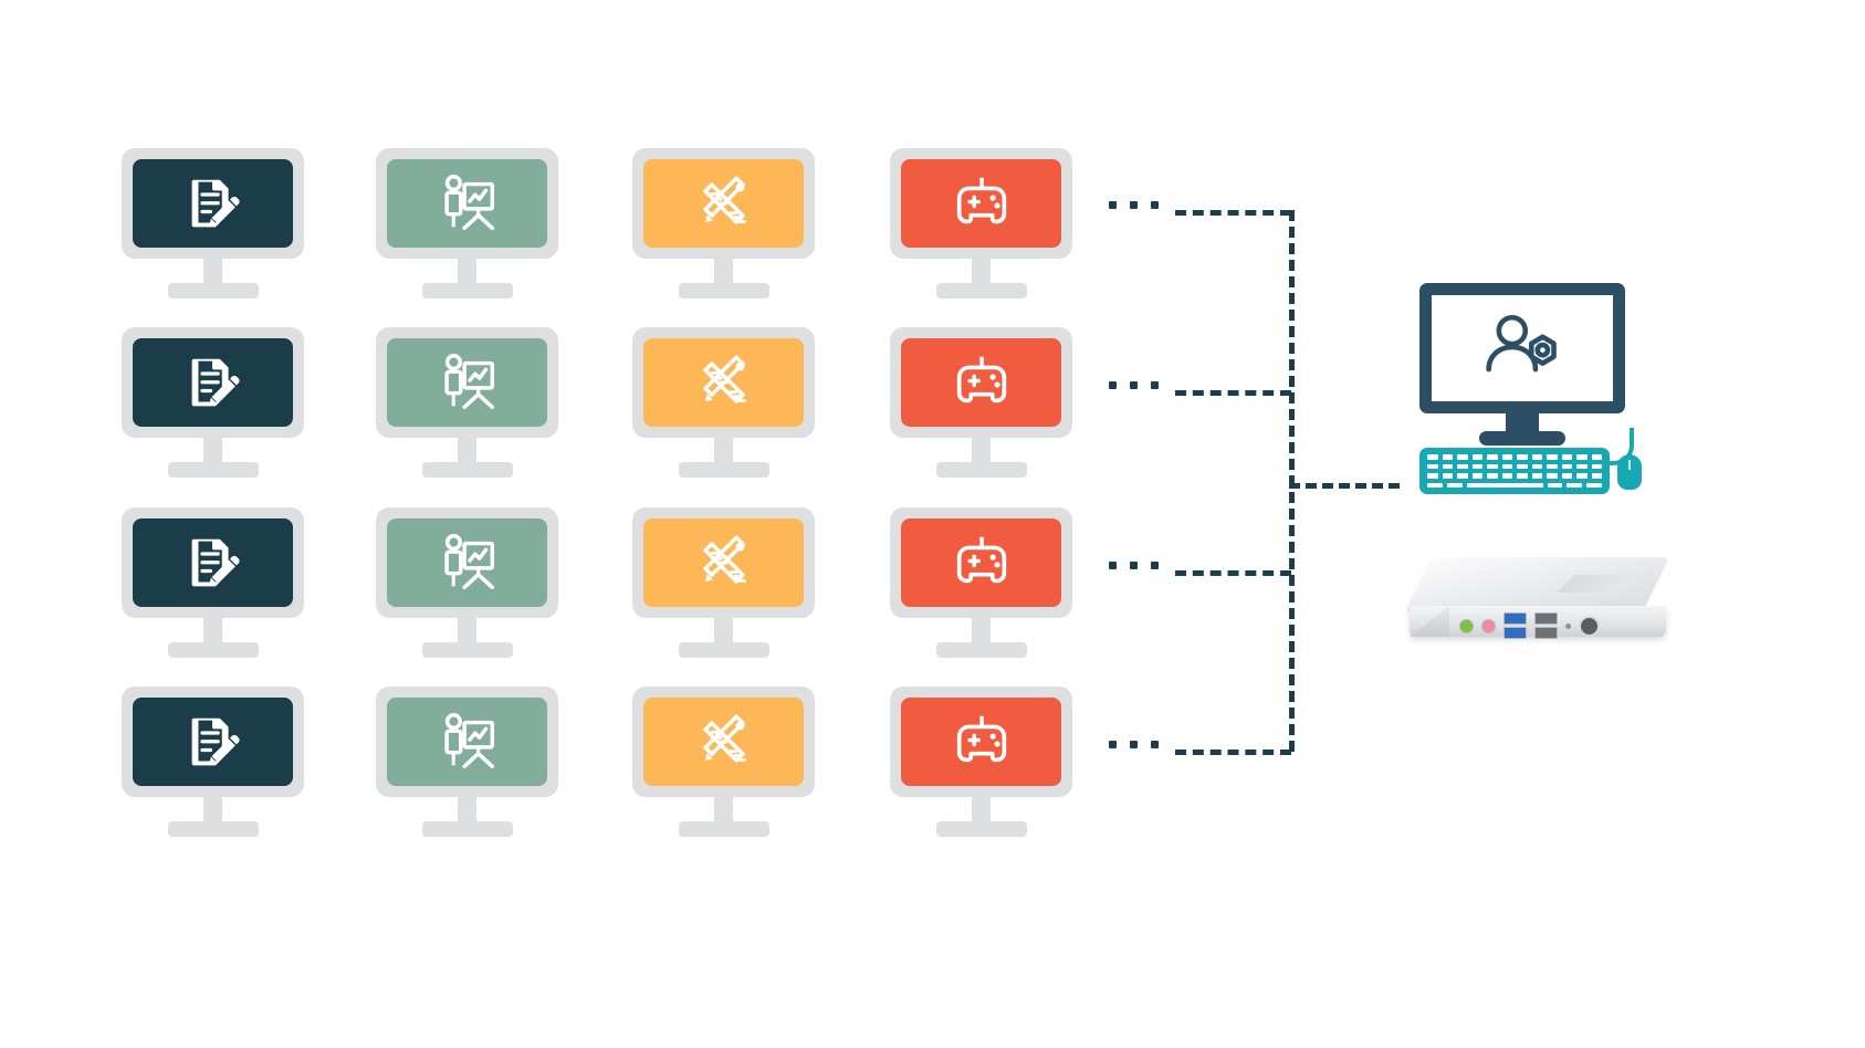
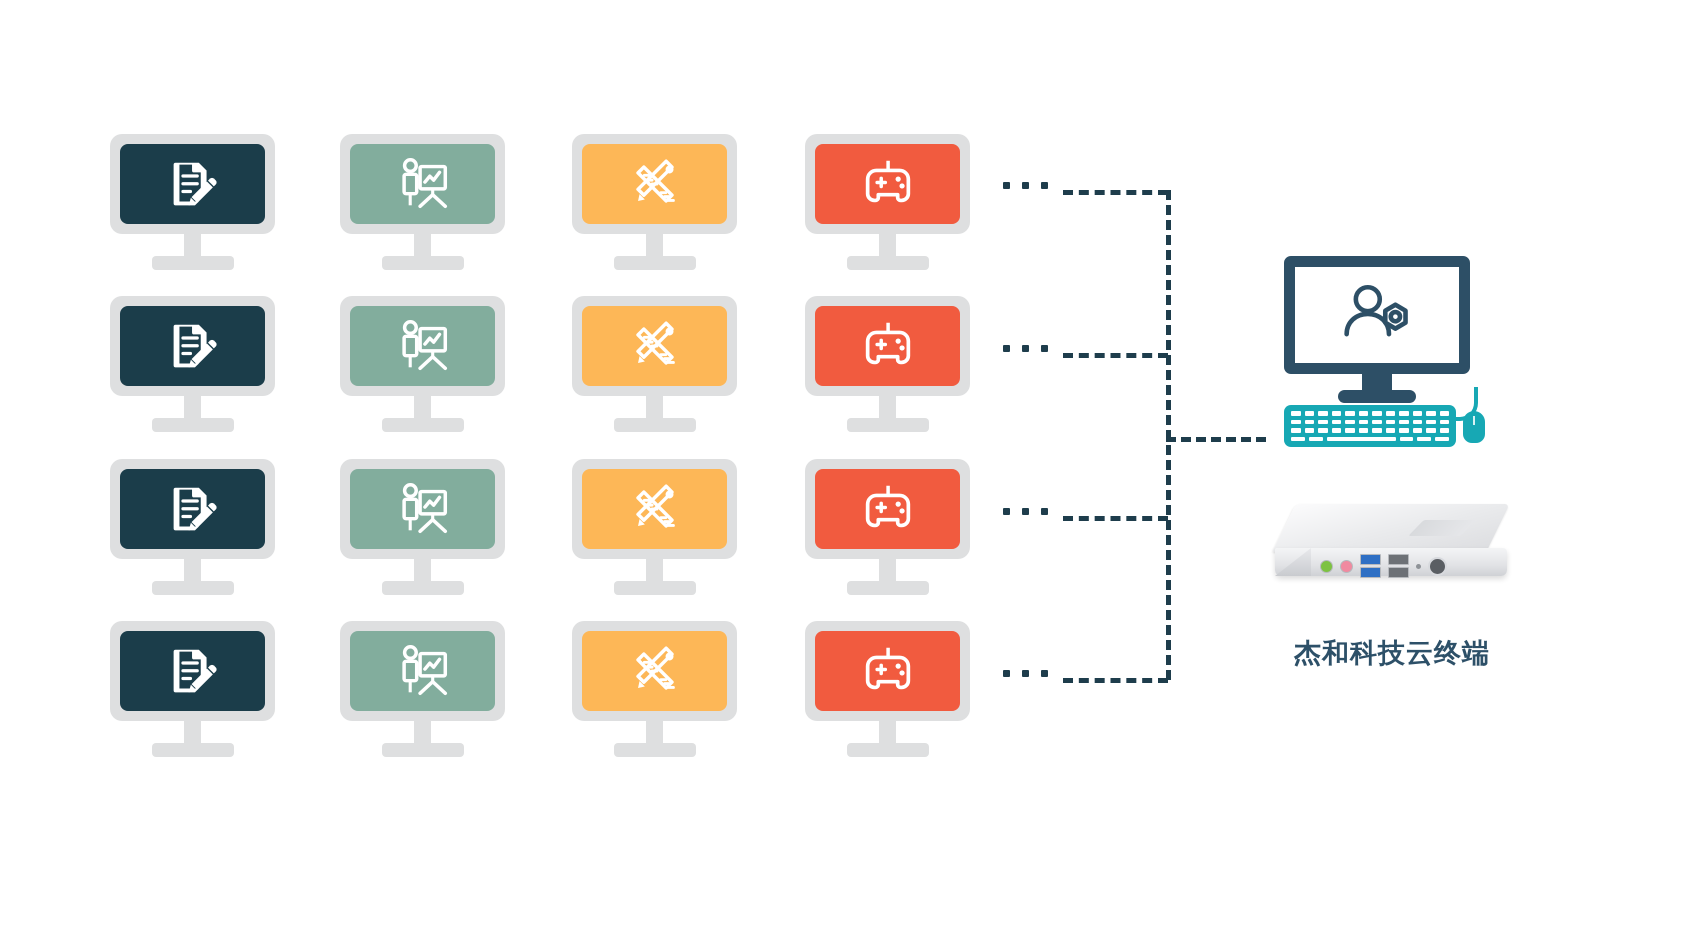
+ 杰和科技云终端
